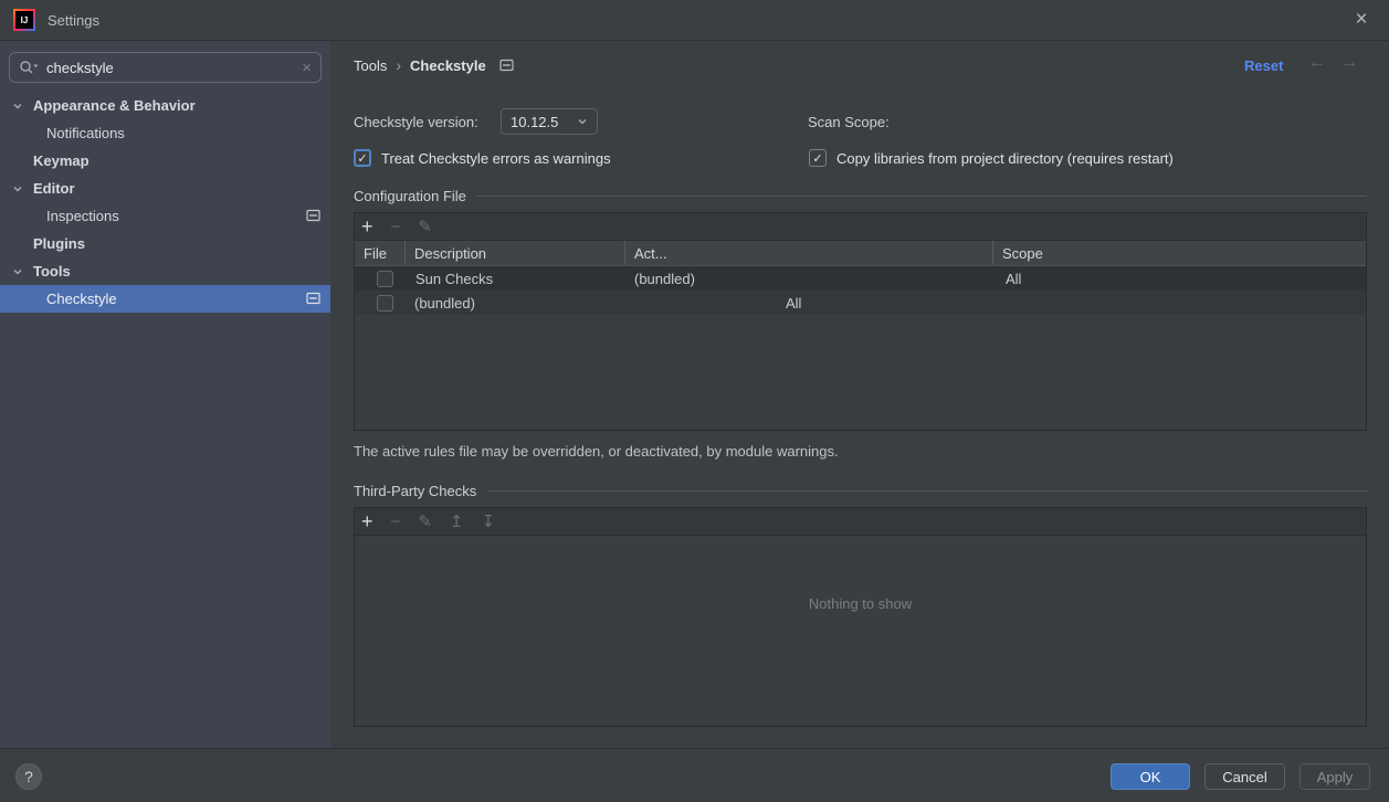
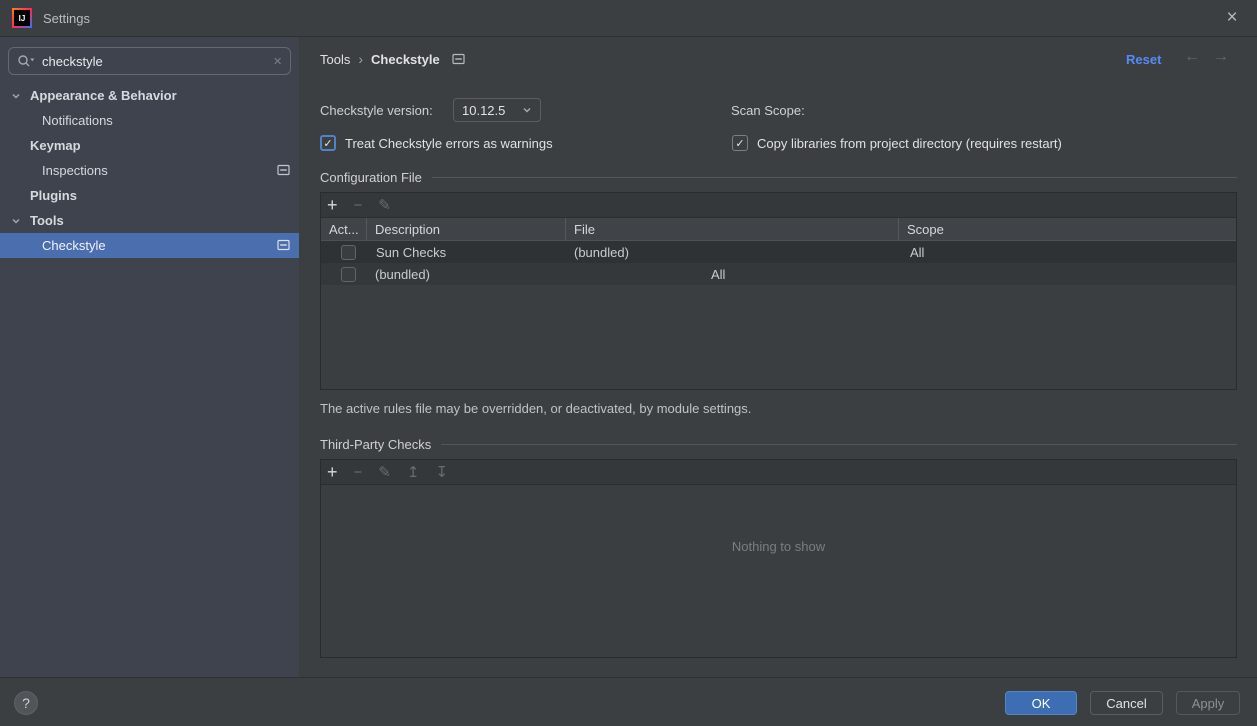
  IJ
  Settings
  ×
  checkstyle
  ×
  Appearance & Behavior
  Notifications
  Keymap
- Editor
  Inspections
  Plugins
  Tools
  Checkstyle
  Tools
  ›
  Checkstyle
  Reset
  ←
  →
  Checkstyle version:
  10.12.5
  Scan Scope:
  ✓
  Treat Checkstyle errors as warnings
  ✓
  Copy libraries from project directory (requires restart)
  Configuration File
  +
  −
  ✎
- File
+ Act...
  Description
- Act...
+ File
  Scope
  Sun Checks
  (bundled)
  All
  (bundled)
  All
- The active rules file may be overridden, or deactivated, by module warnings.
+ The active rules file may be overridden, or deactivated, by module settings.
  Third-Party Checks
  +
  −
  ✎
  ↥
  ↧
  Nothing to show
  ?
  OK
  Cancel
  Apply
